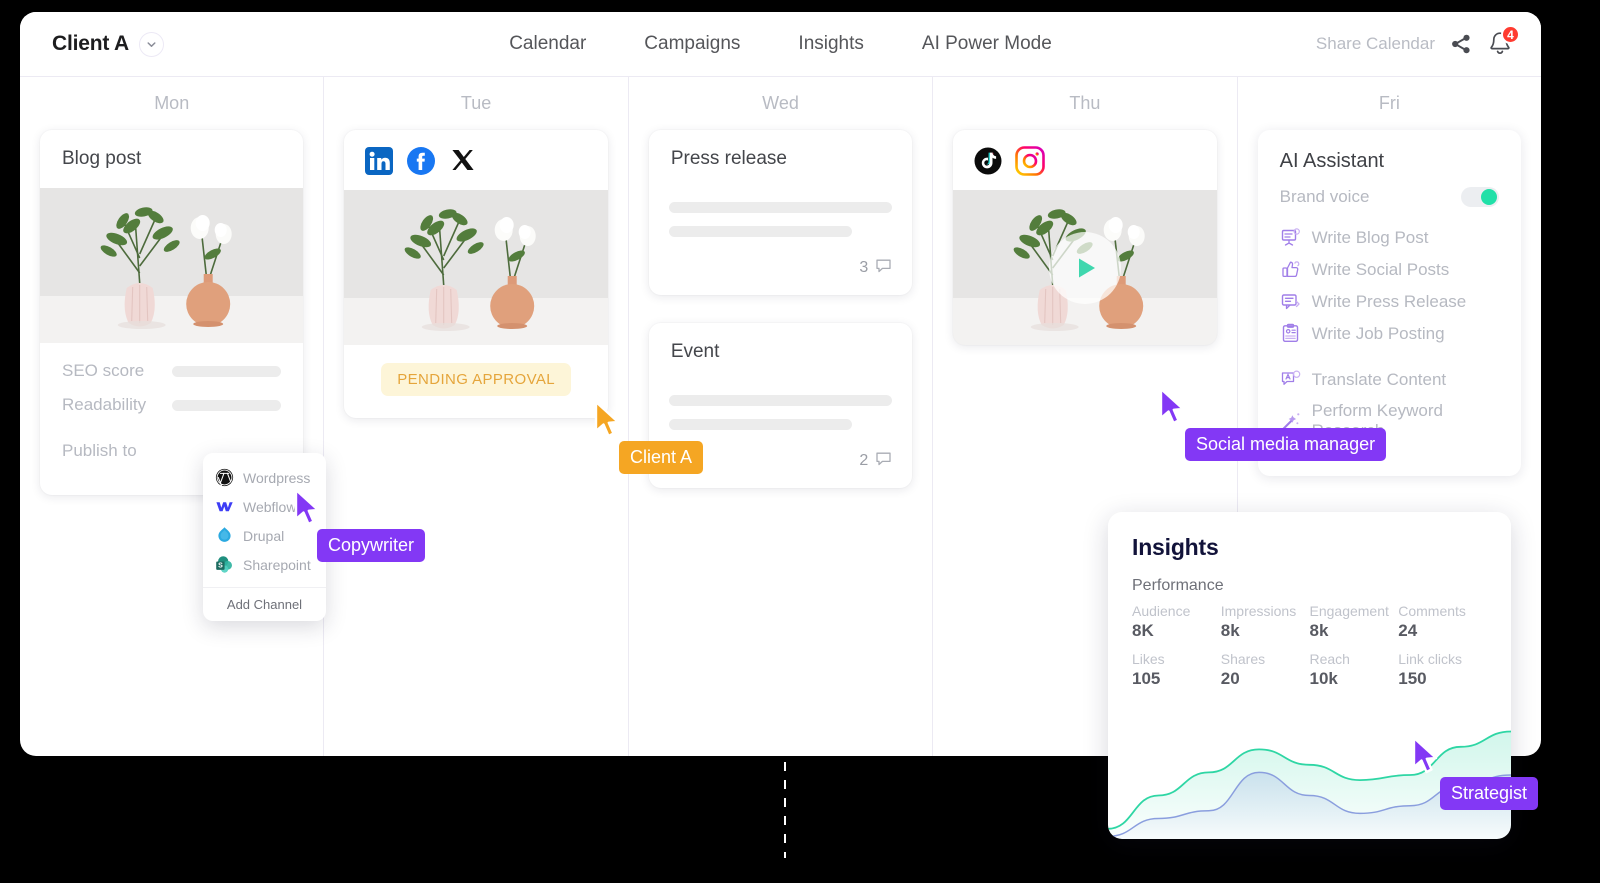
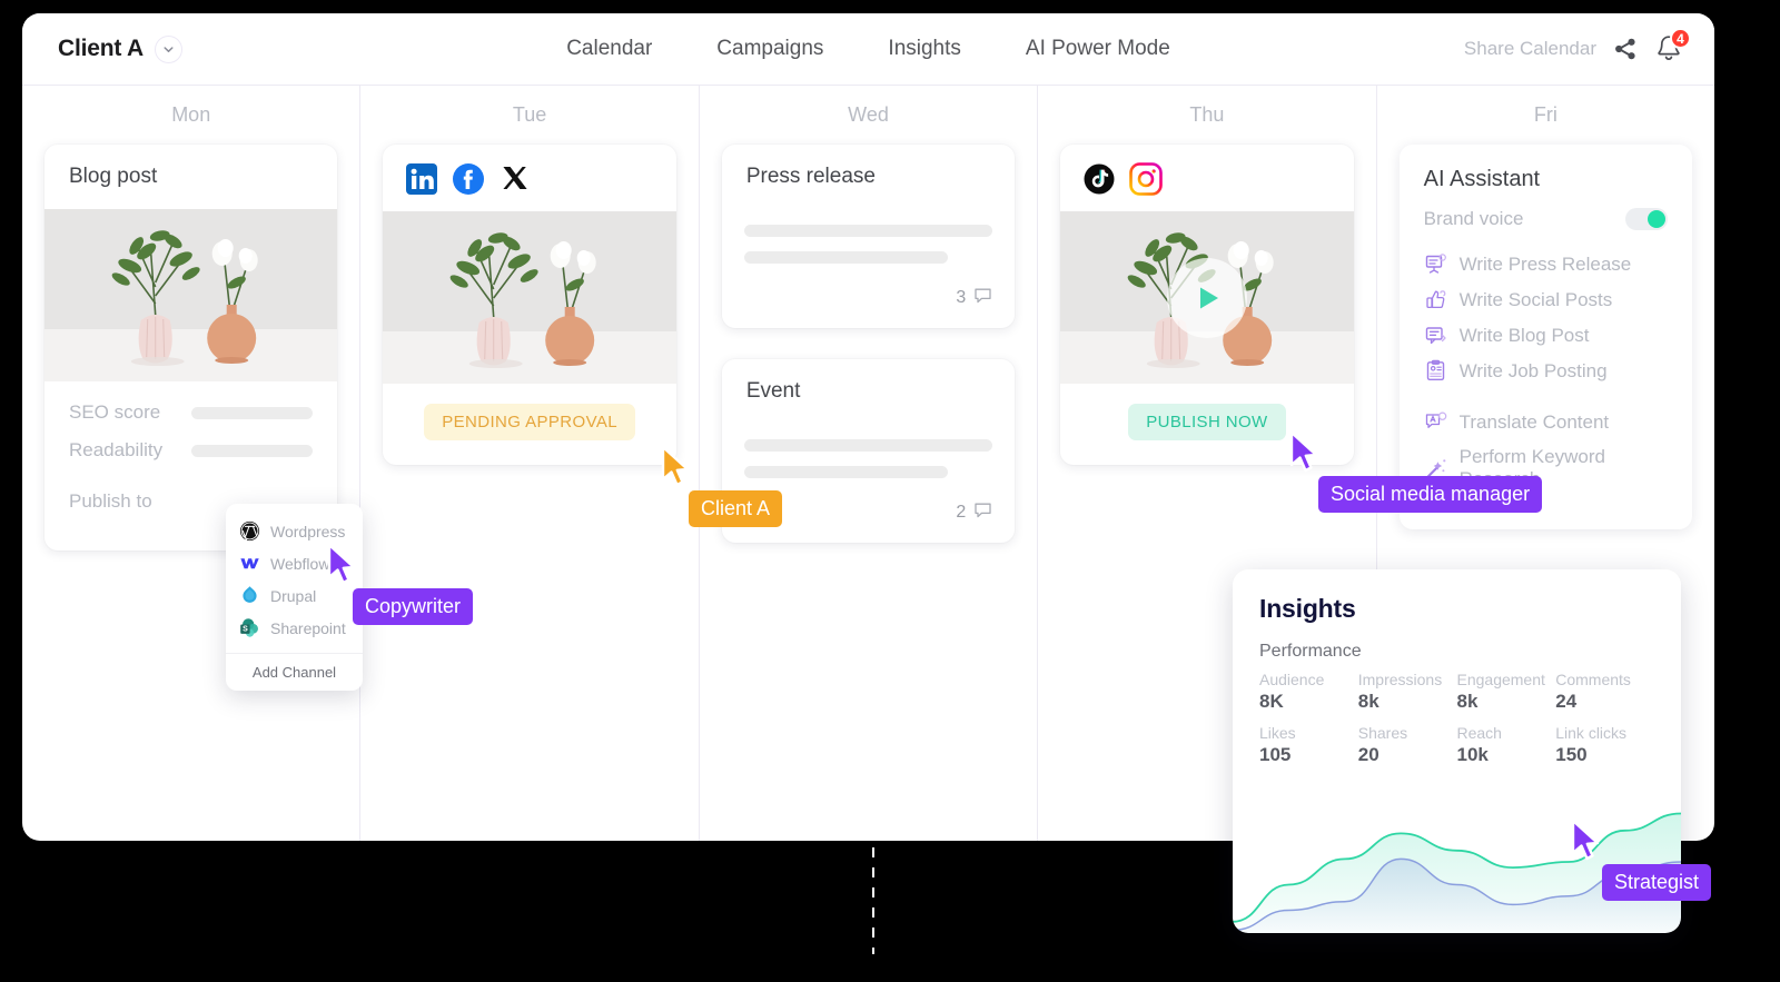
  Client A
  Calendar
  Campaigns
  Insights
  AI Power Mode
  Share Calendar
  4
  Mon
  Blog post
  SEO score
  Readability
  Publish to
  Tue
  PENDING APPROVAL
  Wed
  Press release
  3
  Event
  2
  Thu
+ PUBLISH NOW
  Fri
  AI Assistant
  Brand voice
- Write Blog Post
+ Write Press Release
  Write Social Posts
- Write Press Release
+ Write Blog Post
  Write Job Posting
  Translate Content
  Wordpress
  Webflow
  Drupal
  Sharepoint
  Add Channel
  Insights
  Performance
  Audience
  8K
  Impressions
  8k
  Engagement
  8k
  Comments
  24
  Likes
  105
  Shares
  20
  Reach
  10k
  Link clicks
  150
  Copywriter
  Client A
  Social media manager
  Strategist
